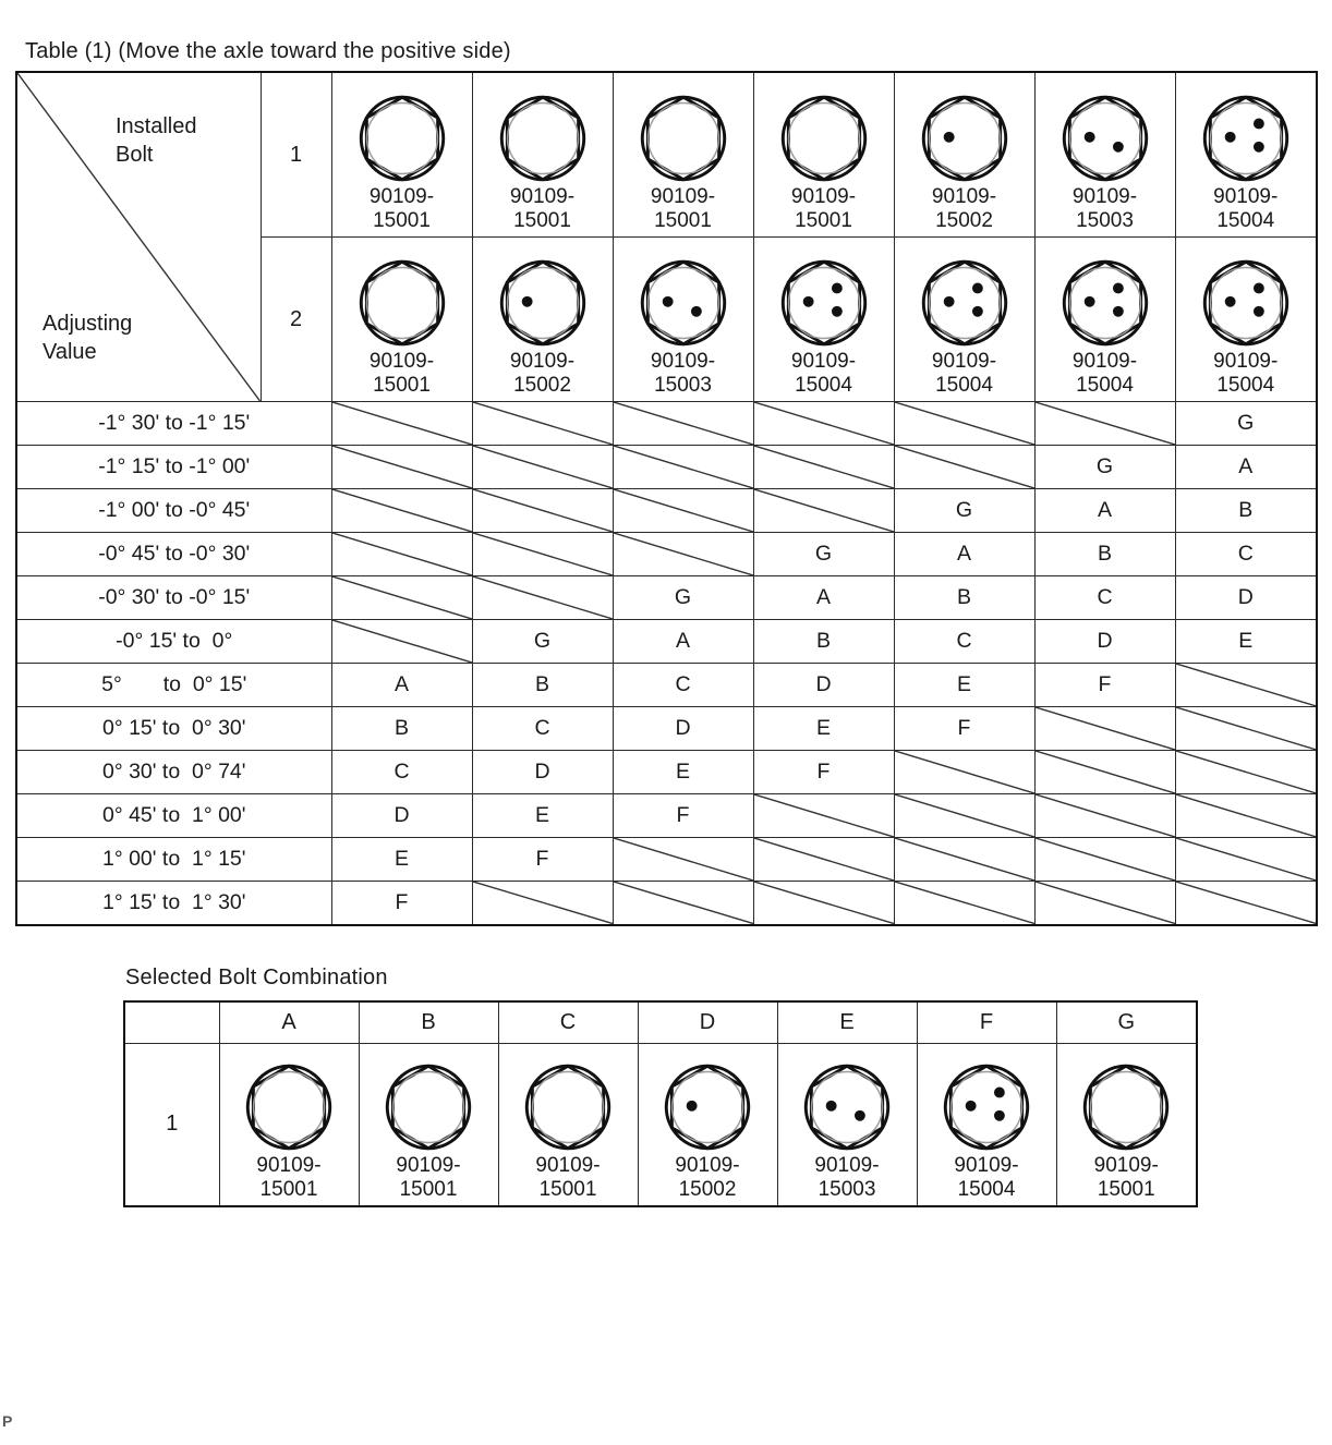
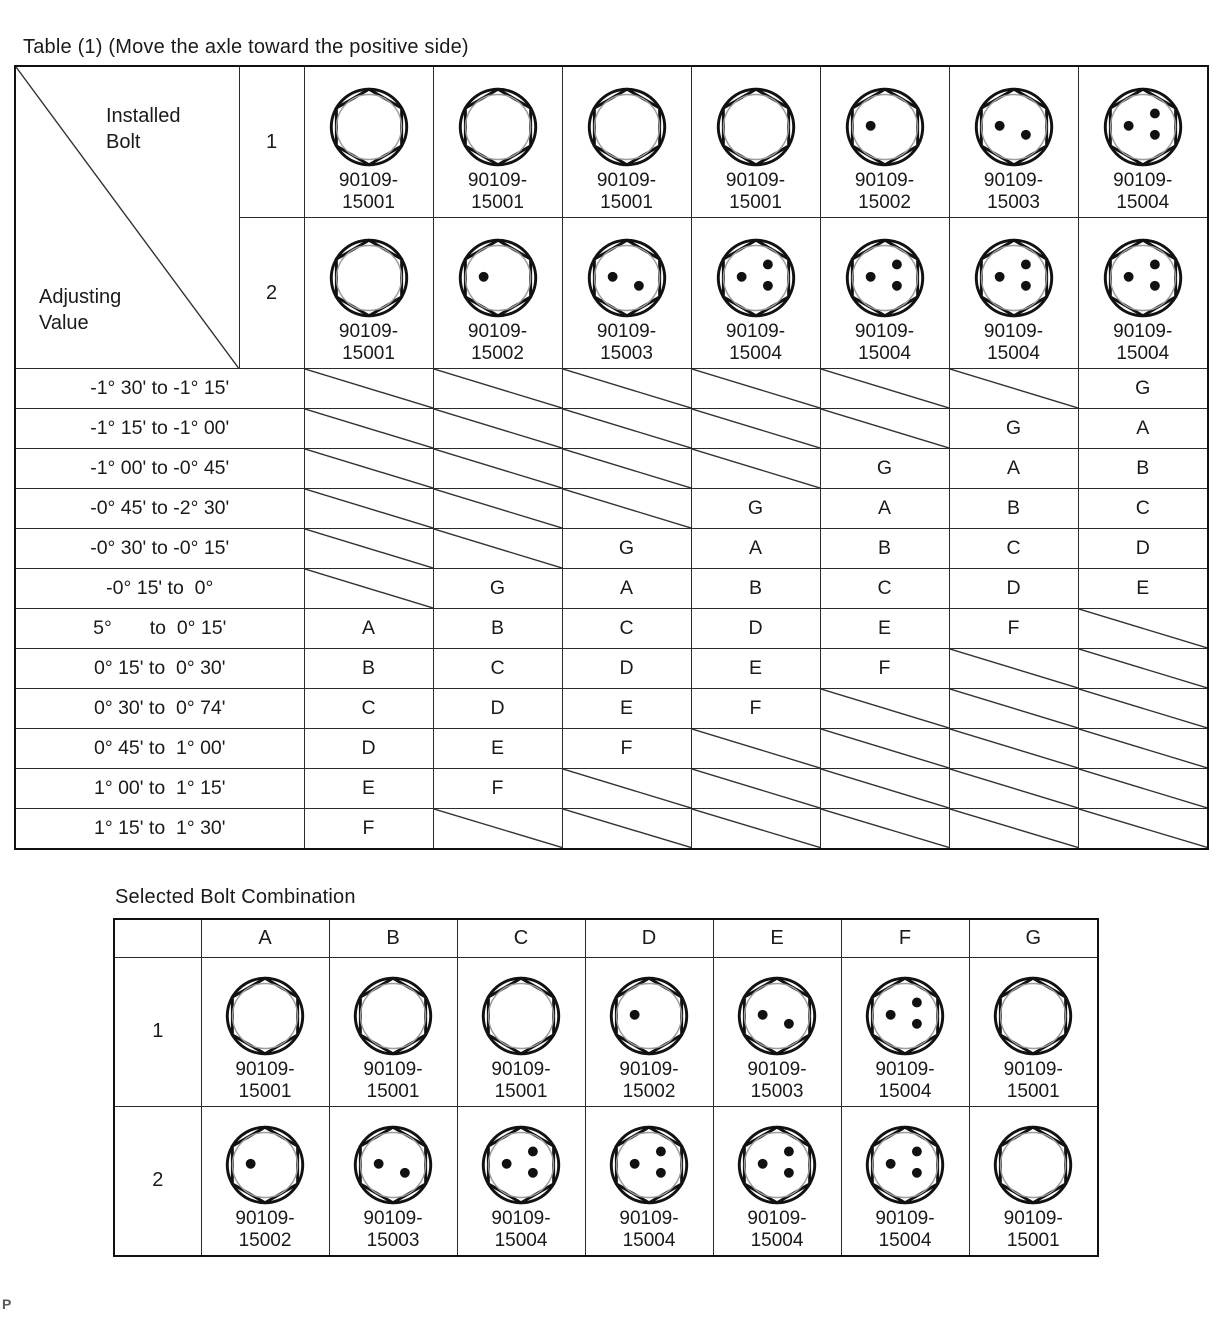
  Table (1) (Move the axle toward the positive side)
  Installed BoltAdjusting Value	1	90109-15001	90109-15001	90109-15001	90109-15001	90109-15002	90109-15003	90109-15004
  2	90109-15001	90109-15002	90109-15003	90109-15004	90109-15004	90109-15004	90109-15004
  -1° 30' to -1° 15'							G
  -1° 15' to -1° 00'						G	A
  -1° 00' to -0° 45'					G	A	B
- -0° 45' to -0° 30'				G	A	B	C
+ -0° 45' to -2° 30'				G	A	B	C
  -0° 30' to -0° 15'			G	A	B	C	D
  -0° 15' to 0°		G	A	B	C	D	E
  5° to 0° 15'	A	B	C	D	E	F
  0° 15' to 0° 30'	B	C	D	E	F
  0° 30' to 0° 74'	C	D	E	F
  0° 45' to 1° 00'	D	E	F
  1° 00' to 1° 15'	E	F
  1° 15' to 1° 30'	F
  Selected Bolt Combination
  	A	B	C	D	E	F	G
  1	90109-15001	90109-15001	90109-15001	90109-15002	90109-15003	90109-15004	90109-15001
+ 2	90109-15002	90109-15003	90109-15004	90109-15004	90109-15004	90109-15004	90109-15001
  P
